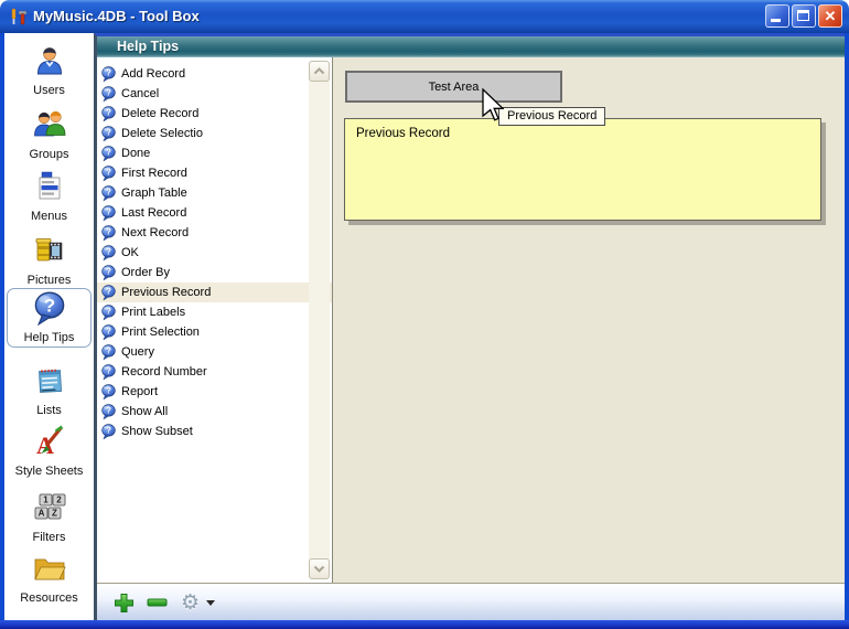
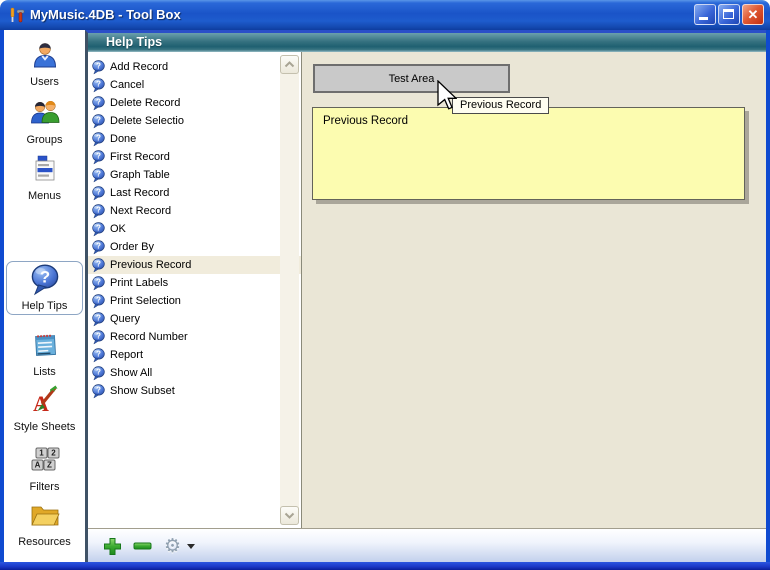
  MyMusic.4DB - Tool Box
  ✕
  Users
  Groups
  Menus
- Pictures
  Help Tips
  Lists
  A
  Style Sheets
  1
  2
  A
  Z
  Filters
  Resources
  Help Tips
  Add Record
  Cancel
  Delete Record
  Delete Selectio
  Done
  First Record
  Graph Table
  Last Record
  Next Record
  OK
  Order By
  Previous Record
  Print Labels
  Print Selection
  Query
  Record Number
  Report
  Show All
  Show Subset
  Test Area
  Previous Record
  Previous Record
  ⚙
